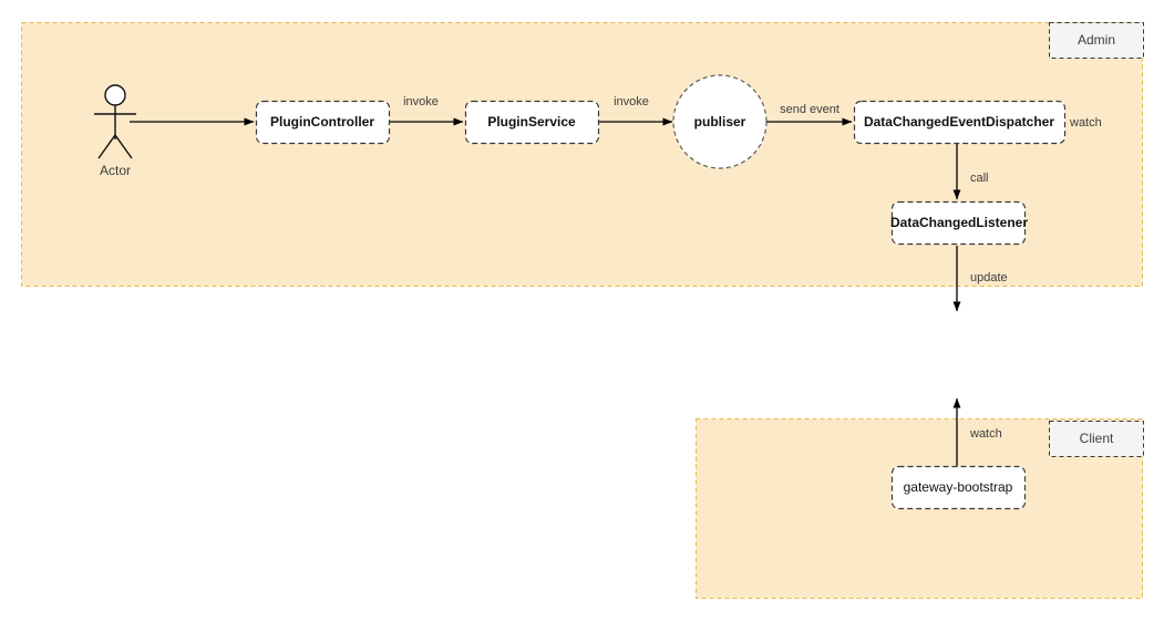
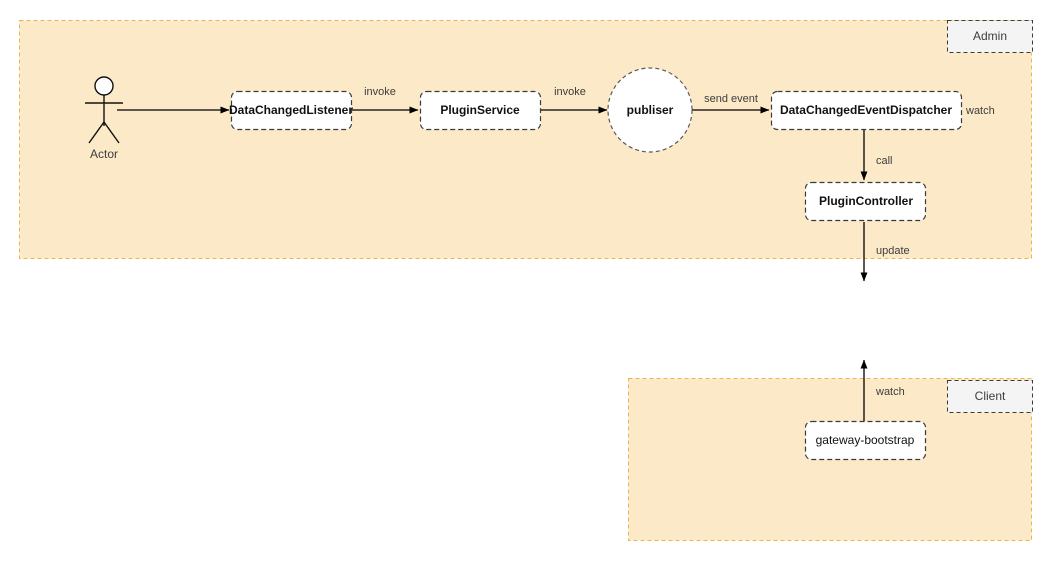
  Admin
  Client
  Actor
  invoke
  invoke
  send event
  call
  update
  watch
- PluginController
+ DataChangedListener
  PluginService
  publiser
  DataChangedEventDispatcher
  watch
- DataChangedListener
+ PluginController
  gateway-bootstrap
